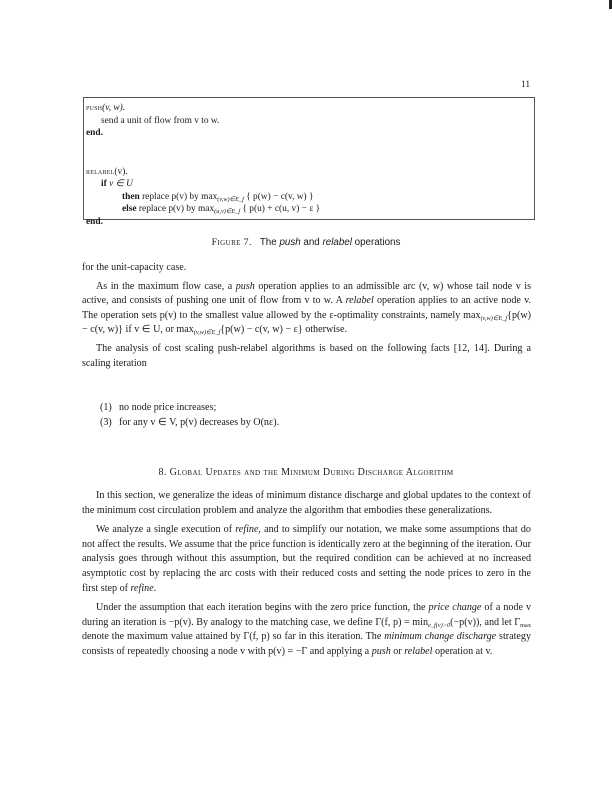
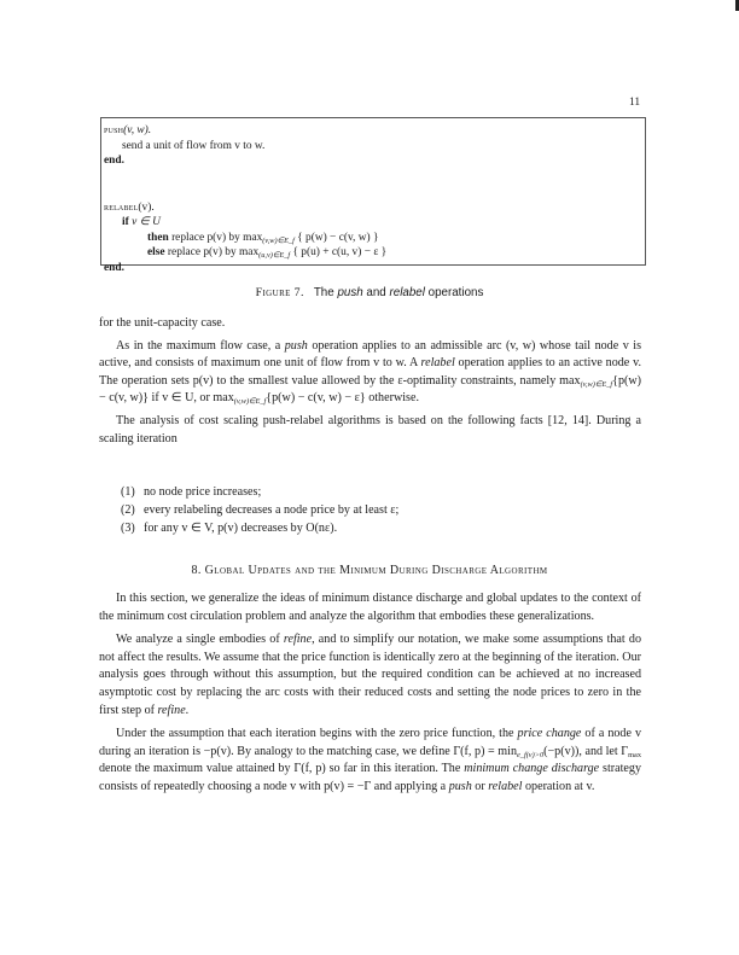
  11
  push(v, w).
  send a unit of flow from v to w.
  end.
  relabel(v).
  if v ∈ U
  then replace p(v) by max { p(w) − c(v, w) }
  else replace p(v) by max { p(u) + c(u, v) − ε }
  end.
  Figure 7. The push and relabel operations
  for the unit-capacity case.
- As in the maximum flow case, a push operation applies to an admissible arc (v, w) whose tail node v is active, and consists of pushing one unit of flow from v to w. A relabel operation applies to an active node v. The operation sets p(v) to the smallest value allowed by the ε-optimality constraints, namely max {p(w) − c(v, w)} if v ∈ U, or max {p(w) − c(v, w) − ε} otherwise.
+ As in the maximum flow case, a push operation applies to an admissible arc (v, w) whose tail node v is active, and consists of maximum one unit of flow from v to w. A relabel operation applies to an active node v. The operation sets p(v) to the smallest value allowed by the ε-optimality constraints, namely max {p(w) − c(v, w)} if v ∈ U, or max {p(w) − c(v, w) − ε} otherwise.
  The analysis of cost scaling push-relabel algorithms is based on the following facts [12, 14]. During a scaling iteration
  (1) no node price increases;
+ (2) every relabeling decreases a node price by at least ε;
  (3) for any v ∈ V, p(v) decreases by O(nε).
  8. Global Updates and the Minimum During Discharge Algorithm
  In this section, we generalize the ideas of minimum distance discharge and global updates to the context of the minimum cost circulation problem and analyze the algorithm that embodies these generalizations.
- We analyze a single execution of refine, and to simplify our notation, we make some assumptions that do not affect the results. We assume that the price function is identically zero at the beginning of the iteration. Our analysis goes through without this assumption, but the required condition can be achieved at no increased asymptotic cost by replacing the arc costs with their reduced costs and setting the node prices to zero in the first step of refine.
+ We analyze a single embodies of refine, and to simplify our notation, we make some assumptions that do not affect the results. We assume that the price function is identically zero at the beginning of the iteration. Our analysis goes through without this assumption, but the required condition can be achieved at no increased asymptotic cost by replacing the arc costs with their reduced costs and setting the node prices to zero in the first step of refine.
  Under the assumption that each iteration begins with the zero price function, the price change of a node v during an iteration is −p(v). By analogy to the matching case, we define Γ(f, p) = min (−p(v)), and let Γ denote the maximum value attained by Γ(f, p) so far in this iteration. The minimum change discharge strategy consists of repeatedly choosing a node v with p(v) = −Γ and applying a push or relabel operation at v.
